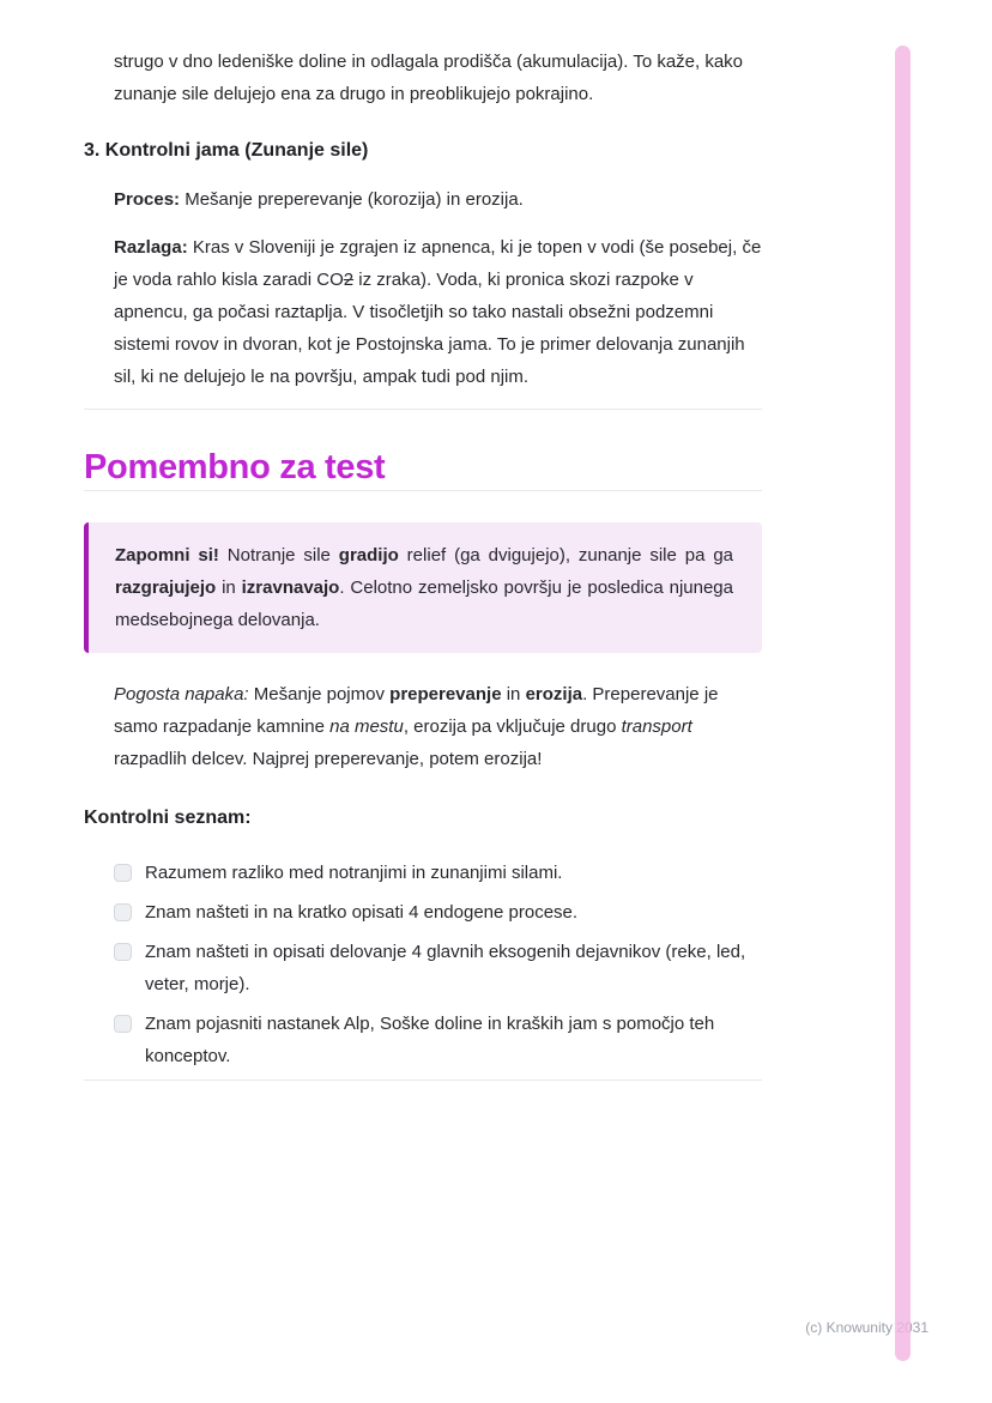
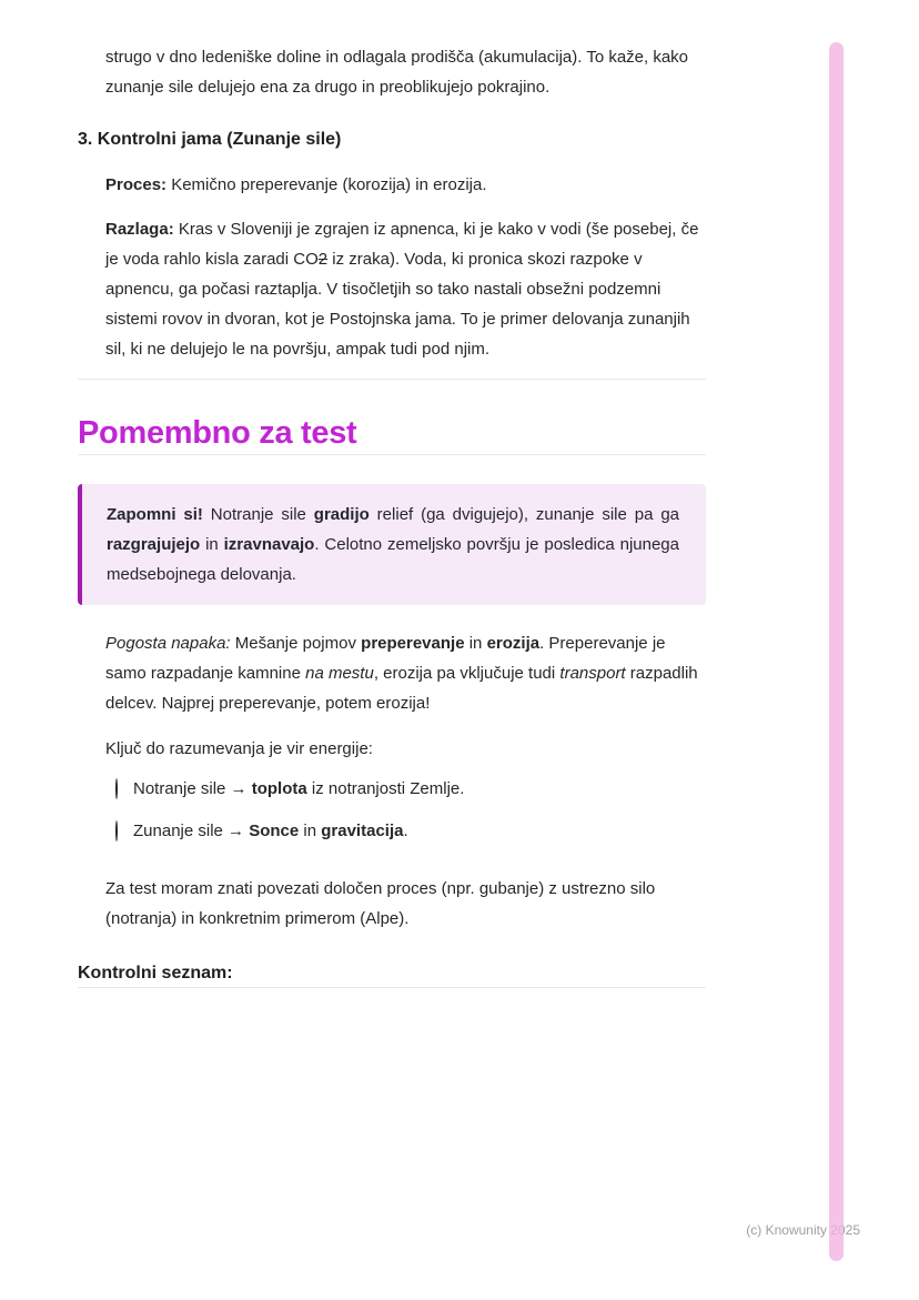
  strugo v dno ledeniške doline in odlagala prodišča (akumulacija). To kaže, kako zunanje sile delujejo ena za drugo in preoblikujejo pokrajino.
  3. Kontrolni jama (Zunanje sile)
- Proces: Mešanje preperevanje (korozija) in erozija.
+ Proces: Kemično preperevanje (korozija) in erozija.
- Razlaga: Kras v Sloveniji je zgrajen iz apnenca, ki je topen v vodi (še posebej, če je voda rahlo kisla zaradi CO2 iz zraka). Voda, ki pronica skozi razpoke v apnencu, ga počasi raztaplja. V tisočletjih so tako nastali obsežni podzemni sistemi rovov in dvoran, kot je Postojnska jama. To je primer delovanja zunanjih sil, ki ne delujejo le na površju, ampak tudi pod njim.
+ Razlaga: Kras v Sloveniji je zgrajen iz apnenca, ki je kako v vodi (še posebej, če je voda rahlo kisla zaradi CO2 iz zraka). Voda, ki pronica skozi razpoke v apnencu, ga počasi raztaplja. V tisočletjih so tako nastali obsežni podzemni sistemi rovov in dvoran, kot je Postojnska jama. To je primer delovanja zunanjih sil, ki ne delujejo le na površju, ampak tudi pod njim.
  Pomembno za test
  Zapomni si! Notranje sile gradijo relief (ga dvigujejo), zunanje sile pa ga razgrajujejo in izravnavajo. Celotno zemeljsko površju je posledica njunega medsebojnega delovanja.
- Pogosta napaka: Mešanje pojmov preperevanje in erozija. Preperevanje je samo razpadanje kamnine na mestu, erozija pa vključuje drugo transport razpadlih delcev. Najprej preperevanje, potem erozija!
+ Pogosta napaka: Mešanje pojmov preperevanje in erozija. Preperevanje je samo razpadanje kamnine na mestu, erozija pa vključuje tudi transport razpadlih delcev. Najprej preperevanje, potem erozija!
+ Ključ do razumevanja je vir energije:
+ Notranje sile → toplota iz notranjosti Zemlje.
+ Zunanje sile → Sonce in gravitacija.
+ Za test moram znati povezati določen proces (npr. gubanje) z ustrezno silo (notranja) in konkretnim primerom (Alpe).
  Kontrolni seznam:
- Razumem razliko med notranjimi in zunanjimi silami.
- Znam našteti in na kratko opisati 4 endogene procese.
- Znam našteti in opisati delovanje 4 glavnih eksogenih dejavnikov (reke, led, veter, morje).
- Znam pojasniti nastanek Alp, Soške doline in kraških jam s pomočjo teh konceptov.
- (c) Knowunity 2031
+ (c) Knowunity 2025
